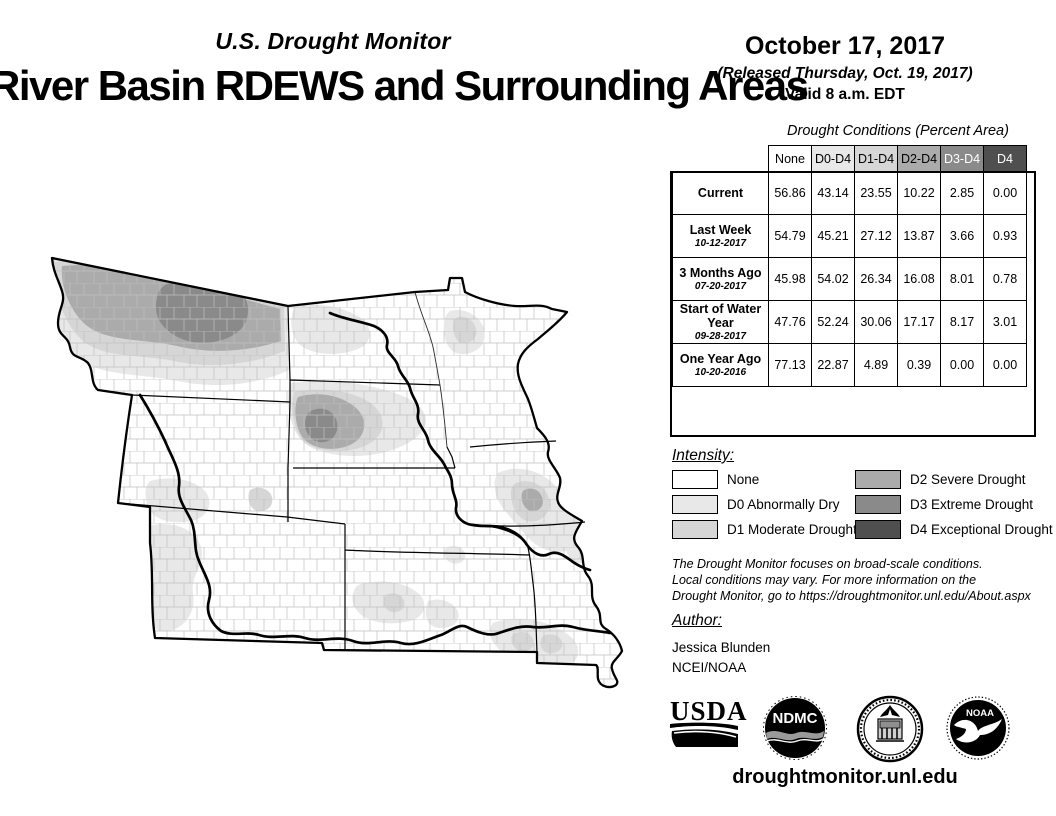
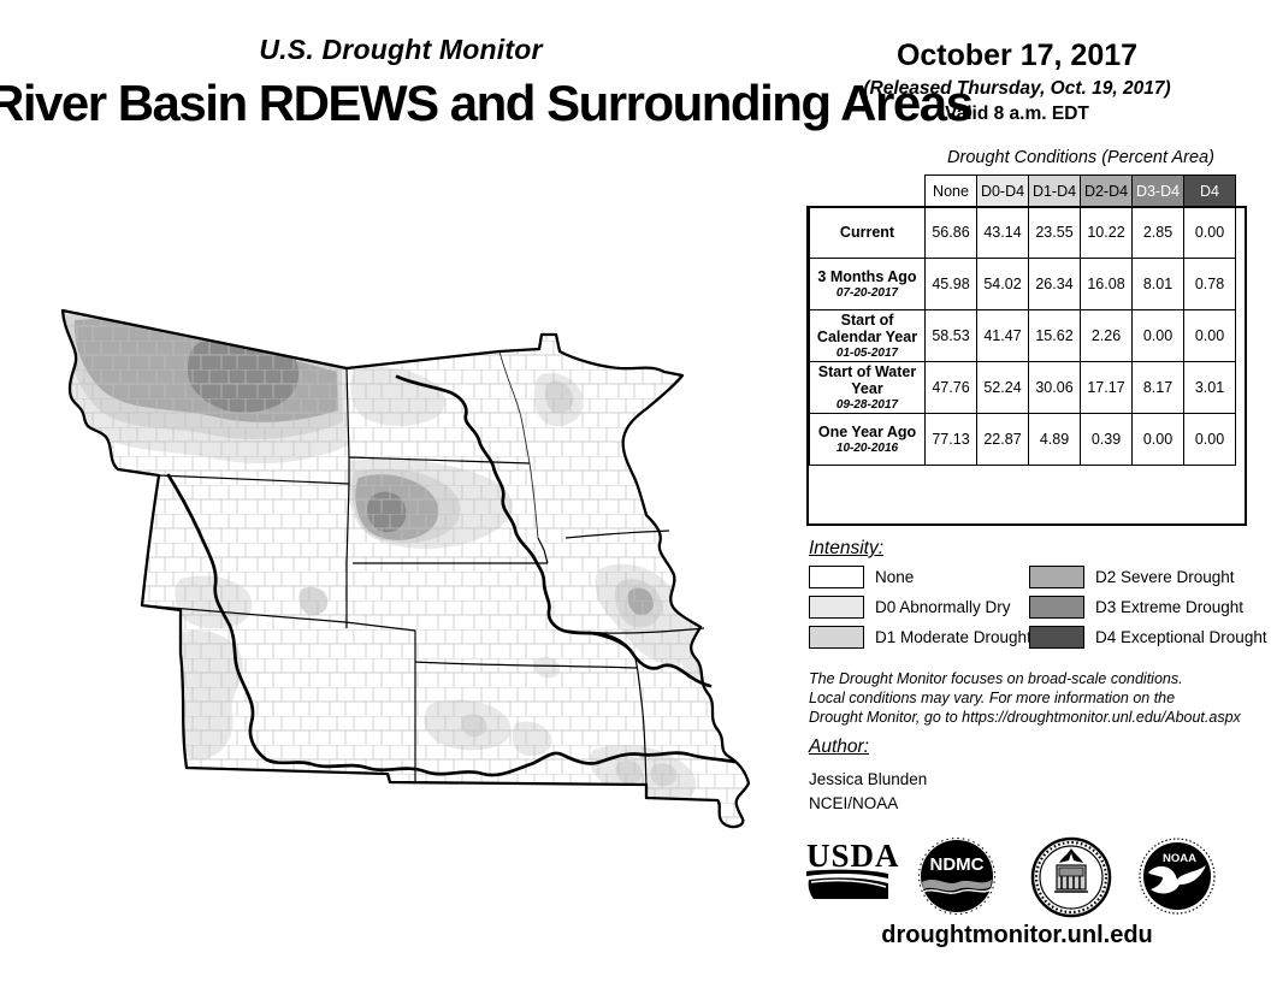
  U.S. Drought Monitor
  October 17, 2017
  (Released Thursday, Oct. 19, 2017)
  Valid 8 a.m. EDT
  River Basin RDEWS and Surrounding Areas
  Drought Conditions (Percent Area)
  	None	D0-D4	D1-D4	D2-D4	D3-D4	D4
  Current	56.86	43.14	23.55	10.22	2.85	0.00
- Last Week10-12-2017	54.79	45.21	27.12	13.87	3.66	0.93
  3 Months Ago07-20-2017	45.98	54.02	26.34	16.08	8.01	0.78
+ Start of Calendar Year01-05-2017	58.53	41.47	15.62	2.26	0.00	0.00
  Start of Water Year09-28-2017	47.76	52.24	30.06	17.17	8.17	3.01
  One Year Ago10-20-2016	77.13	22.87	4.89	0.39	0.00	0.00
  Intensity:
  None
  D0 Abnormally Dry
  D1 Moderate Drough
  D2 Severe Drought
  D3 Extreme Drought
  D4 Exceptional Drought
  The Drought Monitor focuses on broad-scale conditions.
  Local conditions may vary. For more information on the
  Drought Monitor, go to https://droughtmonitor.unl.edu/About.aspx
  Author:
  Jessica Blunden
  NCEI/NOAA
  USDA
  NDMC
  NOAA
  droughtmonitor.unl.edu
